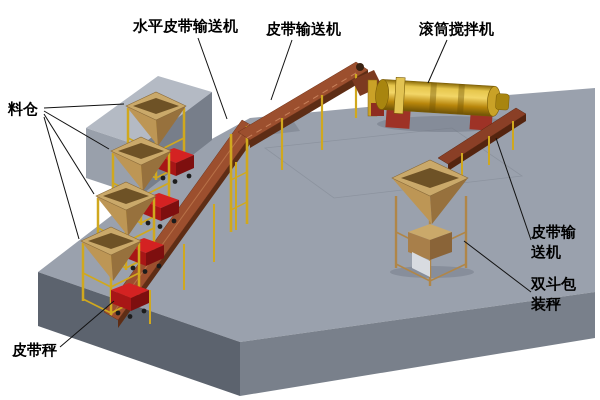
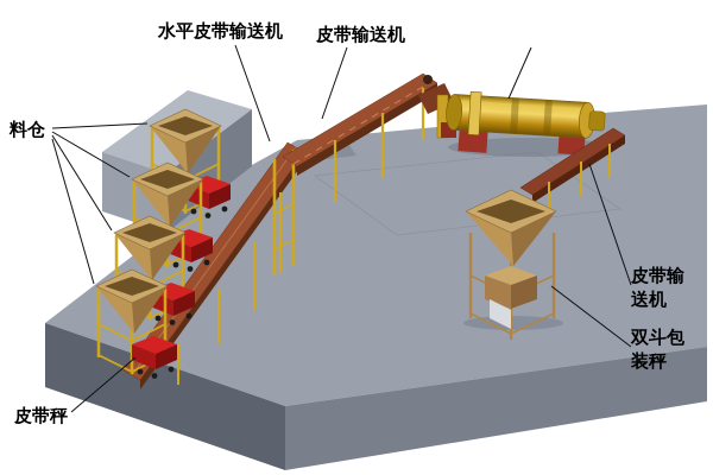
  水平皮带输送机
  皮带输送机
- 滚筒搅拌机
  料仓
  皮带输送机
  双斗包装秤
  皮带秤
